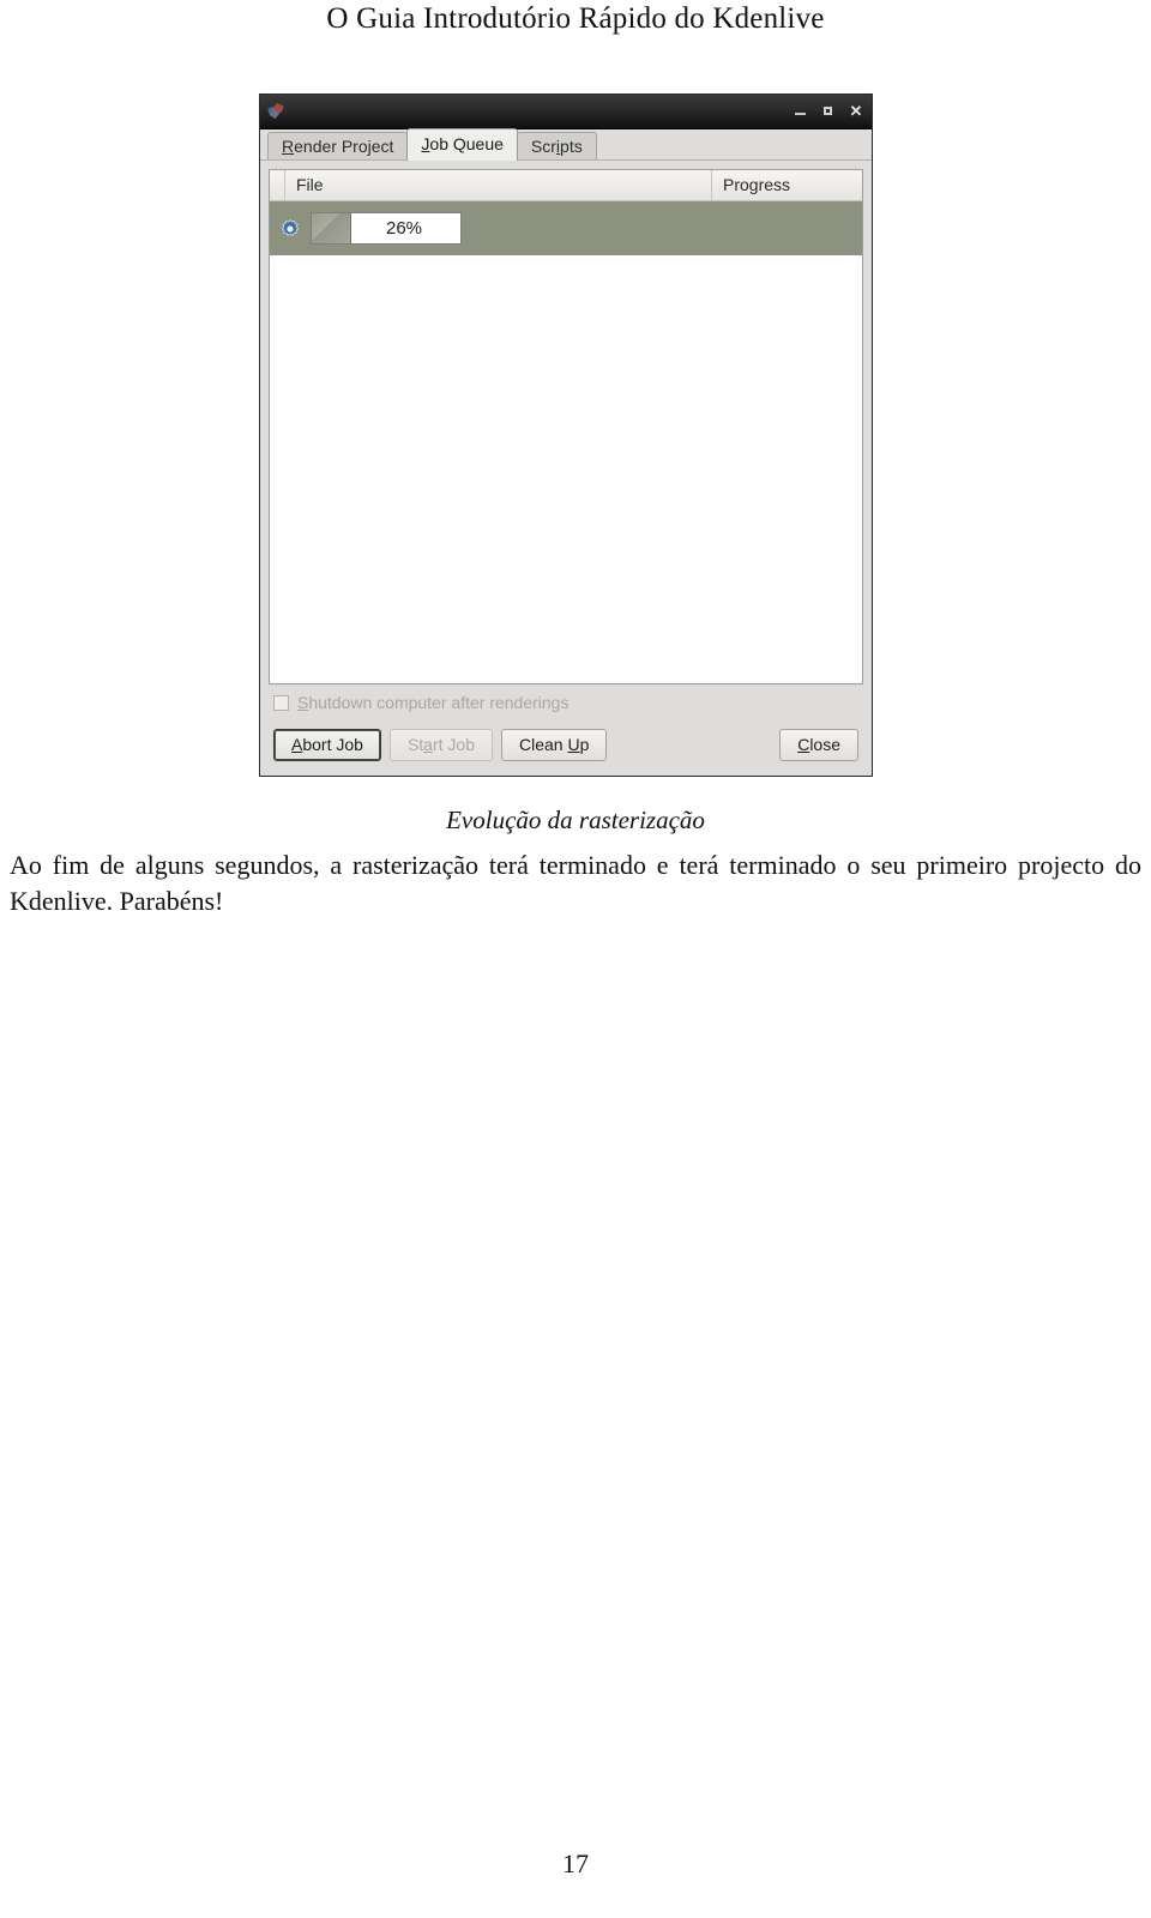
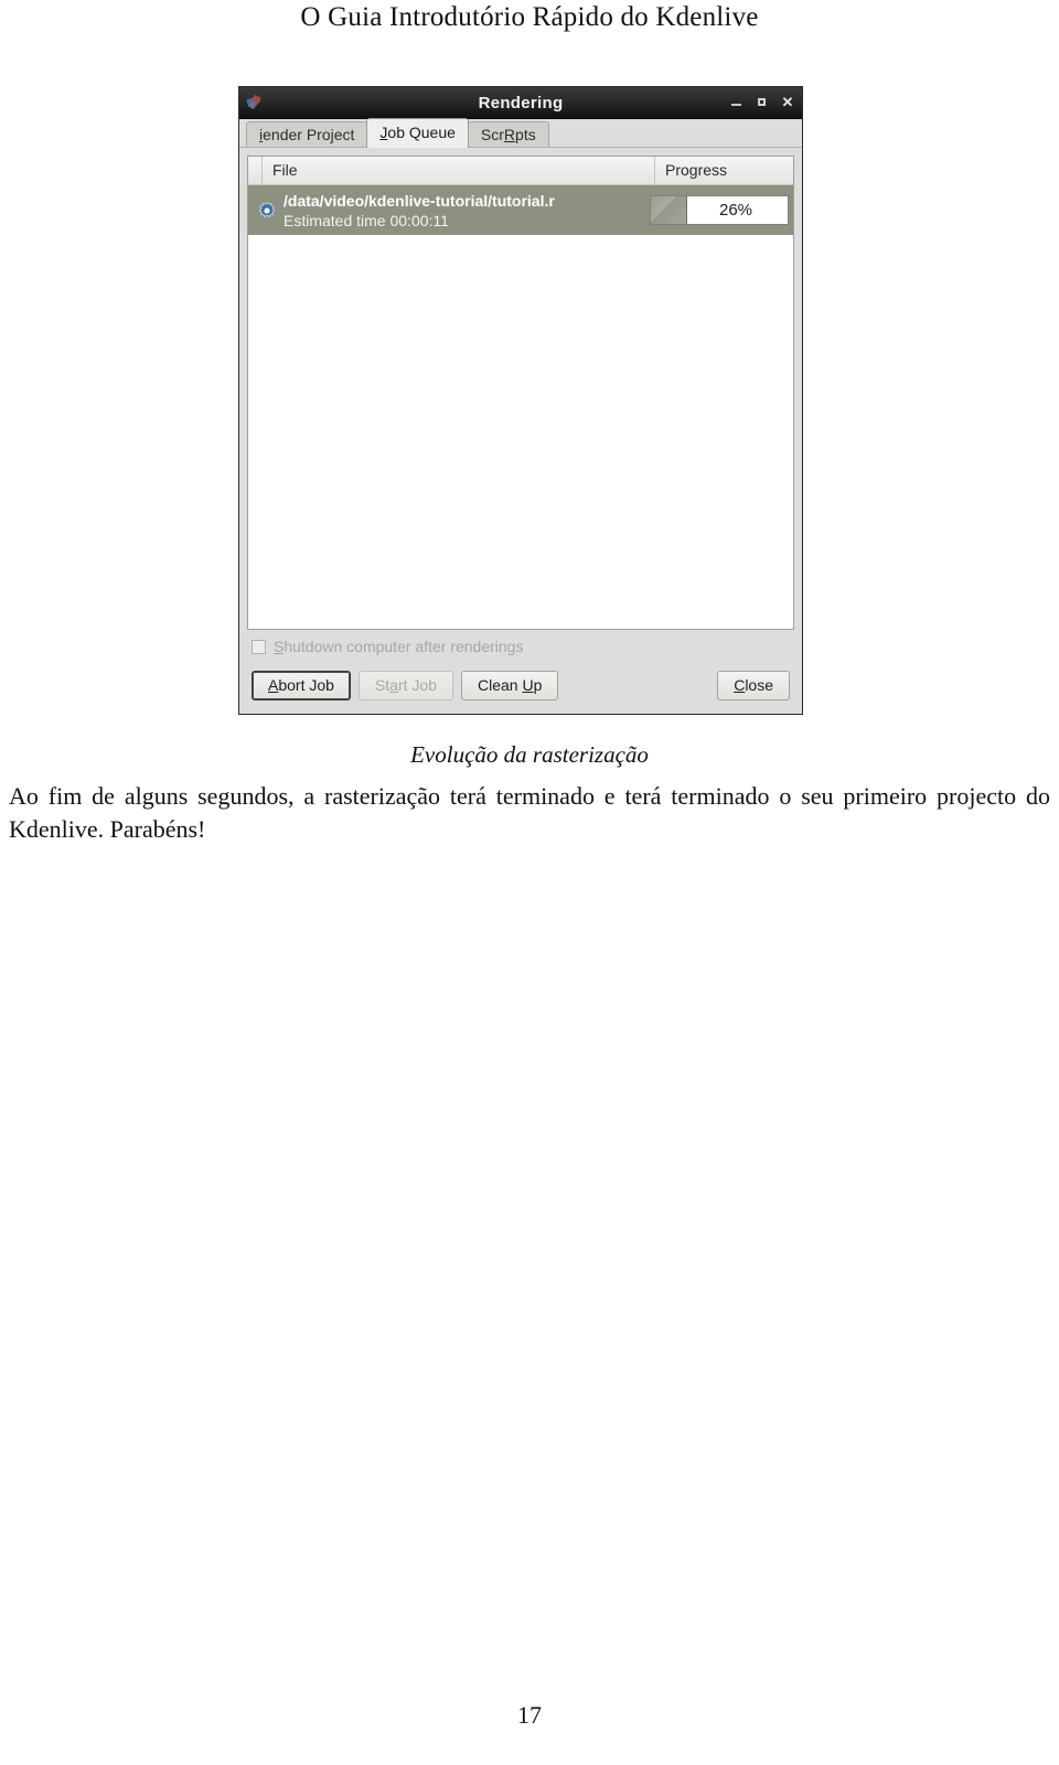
  O Guia Introdutório Rápido do Kdenlive
+ Rendering
  ✕
- Render Project
+ iender Project
  Job Queue
- Scripts
+ ScrRpts
  File
  Progress
+ /data/video/kdenlive-tutorial/tutorial.r
+ Estimated time 00:00:11
  26%
  Shutdown computer after renderings
  Abort Job
  Start Job
  Clean Up
  Close
  Evolução da rasterização
  Ao fim de alguns segundos, a rasterização terá terminado e terá terminado o seu primeiro projecto do Kdenlive. Parabéns!
  17
